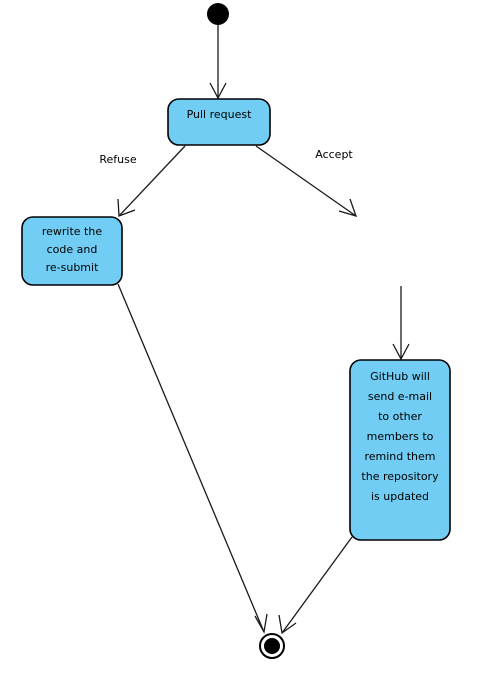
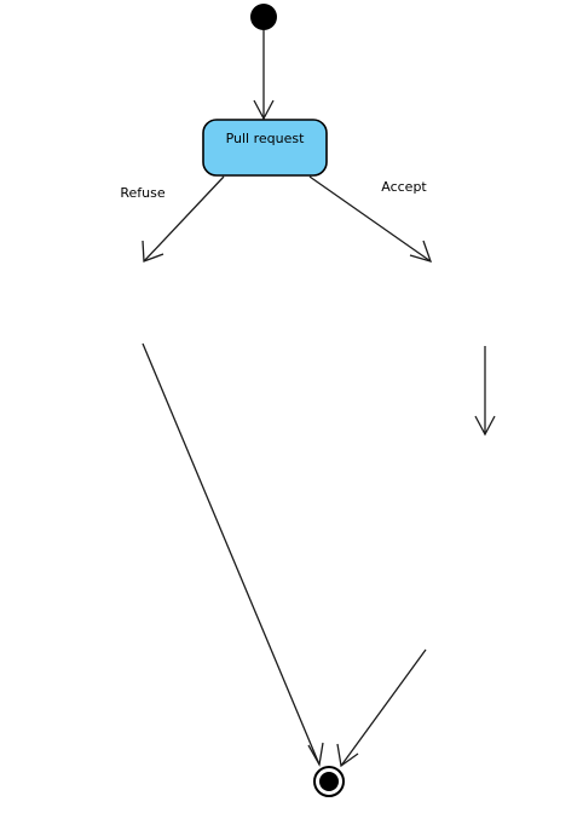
  Refuse
  Accept
  Pull request
- rewrite the
- code and
- re-submit
- GitHub will
- send e-mail
- to other
- members to
- remind them
- the repository
- is updated
